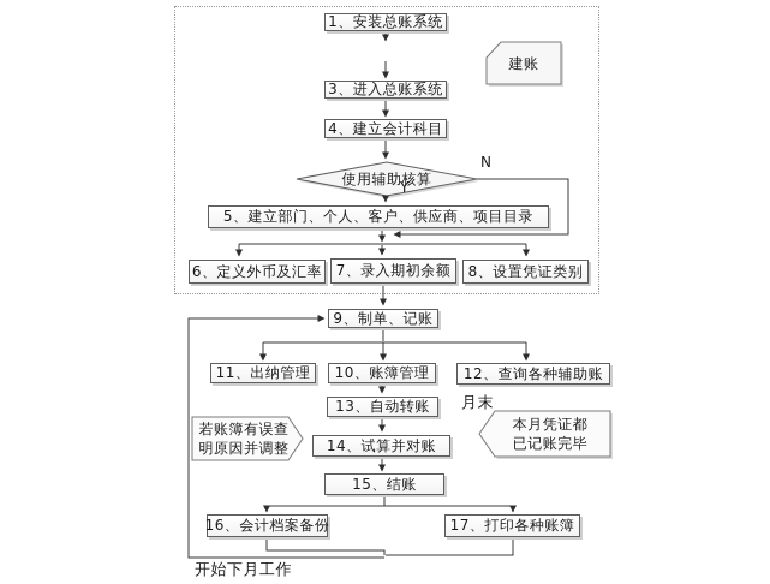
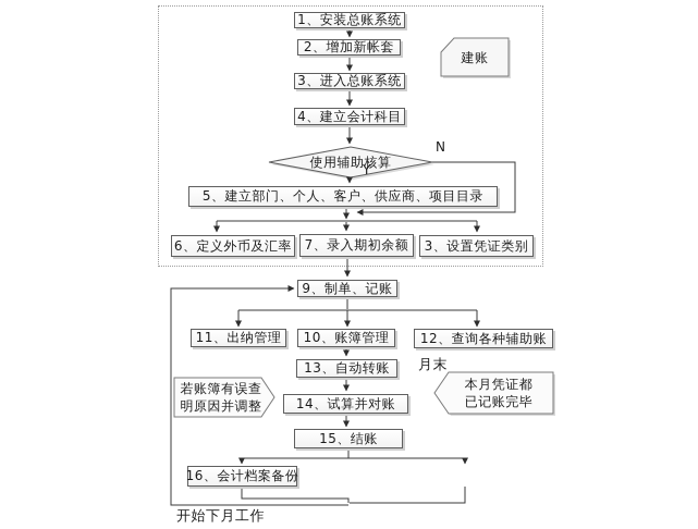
  1、安装总账系统
+ 2、增加新帐套
  3、进入总账系统
  4、建立会计科目
  5、建立部门、个人、客户、供应商、项目目录
  6、定义外币及汇率
  7、录入期初余额
- 8、设置凭证类别
+ 3、设置凭证类别
  9、制单、记账
  11、出纳管理
  10、账簿管理
  12、查询各种辅助账
  13、自动转账
  14、试算并对账
  15、结账
  16、会计档案备份
- 17、打印各种账簿
  使用辅助核算
  建账
  若账簿有误查
  明原因并调整
  本月凭证都
  已记账完毕
  N
  Y
  月末
  开始下月工作
